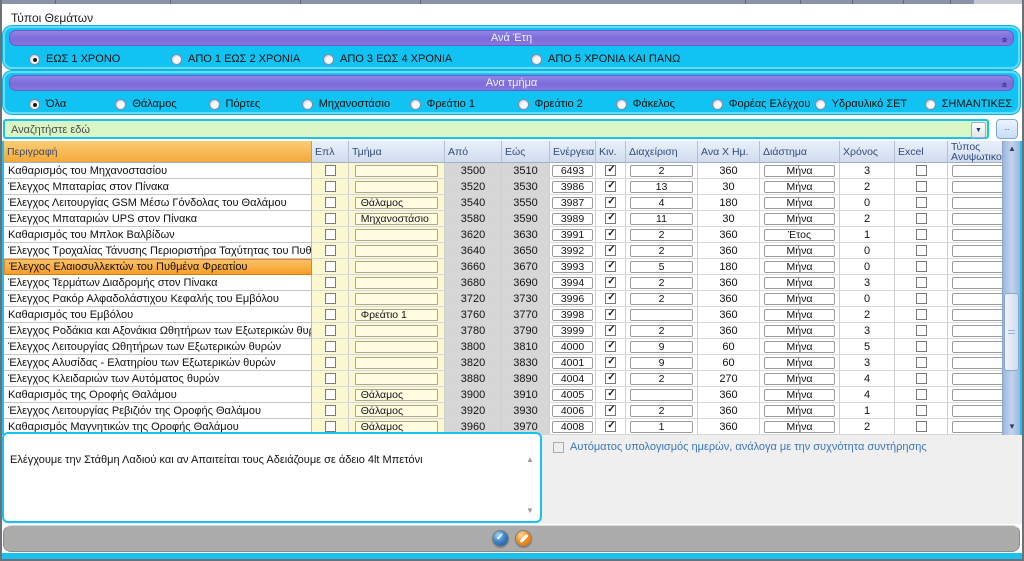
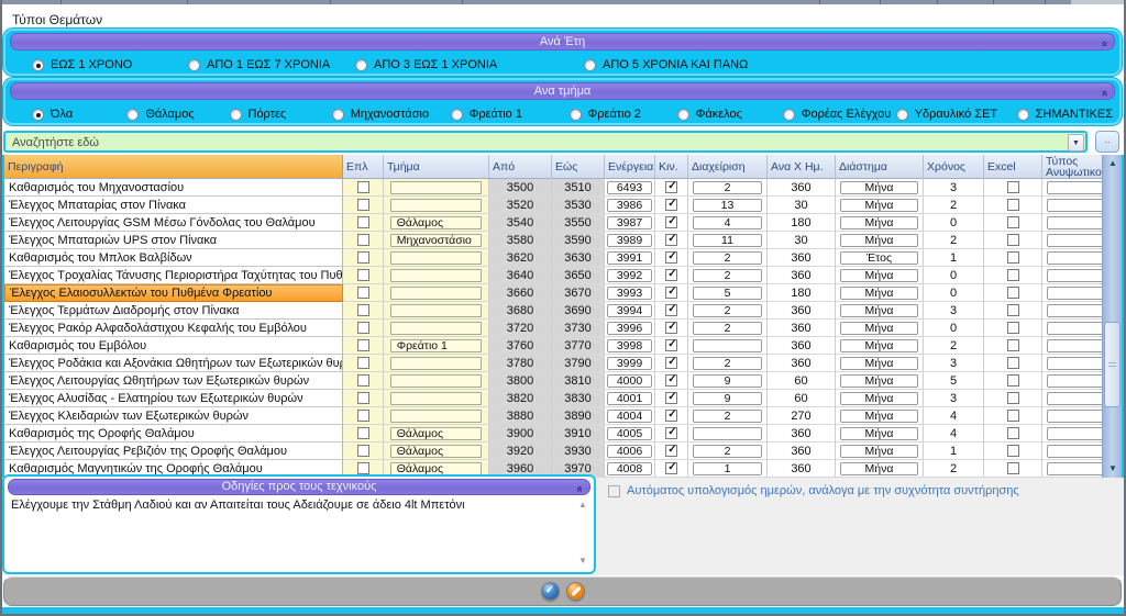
  Τύποι Θεμάτων
  Ανά Έτη
  ΕΩΣ 1 ΧΡΟΝΟ
- ΑΠΟ 1 ΕΩΣ 2 ΧΡΟΝΙΑ
+ ΑΠΟ 1 ΕΩΣ 7 ΧΡΟΝΙΑ
- ΑΠΟ 3 ΕΩΣ 4 ΧΡΟΝΙΑ
+ ΑΠΟ 3 ΕΩΣ 1 ΧΡΟΝΙΑ
  ΑΠΟ 5 ΧΡΟΝΙΑ ΚΑΙ ΠΑΝΩ
  Ανα τμήμα
  Όλα
  Θάλαμος
  Πόρτες
  Μηχανοστάσιο
  Φρεάτιο 1
  Φρεάτιο 2
  Φάκελος
  Φορέας Ελέγχου
  Υδραυλικό ΣΕΤ
  ΣΗΜΑΝΤΙΚΕΣ
  Αναζητήστε εδώ
  ..
  Περιγραφή
  Επλ
  Τμήμα
  Από
  Εώς
  Ενέργεια
  Κιν.
  Διαχείριση
  Ανα Χ Ημ.
  Διάστημα
  Χρόνος
  Excel
  Τύπος Ανυψωτικο
  Καθαρισμός του Μηχανοστασίου
  3500
  3510
  6493
  2
  360
  Μήνα
  3
  Έλεγχος Μπαταρίας στον Πίνακα
  3520
  3530
  3986
  13
  30
  Μήνα
  2
  Έλεγχος Λειτουργίας GSM Μέσω Γόνδολας του Θαλάμου
  Θάλαμος
  3540
  3550
  3987
  4
  180
  Μήνα
  0
  Έλεγχος Μπαταριών UPS στον Πίνακα
  Μηχανοστάσιο
  3580
  3590
  3989
  11
  30
  Μήνα
  2
  Καθαρισμός του Μπλοκ Βαλβίδων
  3620
  3630
  3991
  2
  360
  Έτος
  1
  Έλεγχος Τροχαλίας Τάνυσης Περιοριστήρα Ταχύτητας του Πυθ
  3640
  3650
  3992
  2
  360
  Μήνα
  0
  Έλεγχος Ελαιοσυλλεκτών του Πυθμένα Φρεατίου
  3660
  3670
  3993
  5
  180
  Μήνα
  0
  Έλεγχος Τερμάτων Διαδρομής στον Πίνακα
  3680
  3690
  3994
  2
  360
  Μήνα
  3
  Έλεγχος Ρακόρ Αλφαδολάστιχου Κεφαλής του Εμβόλου
  3720
  3730
  3996
  2
  360
  Μήνα
  0
  Καθαρισμός του Εμβόλου
  Φρεάτιο 1
  3760
  3770
  3998
  360
  Μήνα
  2
  Έλεγχος Ροδάκια και Αξονάκια Ωθητήρων των Εξωτερικών θυ
  3780
  3790
  3999
  2
  360
  Μήνα
  3
  Έλεγχος Λειτουργίας Ωθητήρων των Εξωτερικών θυρών
  3800
  3810
  4000
  9
  60
  Μήνα
  5
  Έλεγχος Αλυσίδας - Ελατηρίου των Εξωτερικών θυρών
  3820
  3830
  4001
  9
  60
  Μήνα
  3
- Έλεγχος Κλειδαριών των Αυτόματος θυρών
+ Έλεγχος Κλειδαριών των Εξωτερικών θυρών
  3880
  3890
  4004
  2
  270
  Μήνα
  4
  Καθαρισμός της Οροφής Θαλάμου
  Θάλαμος
  3900
  3910
  4005
  360
  Μήνα
  4
  Έλεγχος Λειτουργίας Ρεβιζιόν της Οροφής Θαλάμου
  Θάλαμος
  3920
  3930
  4006
  2
  360
  Μήνα
  1
  Καθαρισμός Μαγνητικών της Οροφής Θαλάμου
  Θάλαμος
  3960
  3970
  4008
  1
  360
  Μήνα
  2
  ▲
  ▼
+ Οδηγίες προς τους τεχνικούς
  Ελέγχουμε την Στάθμη Λαδιού και αν Απαιτείται τους Αδειάζουμε σε άδειο 4lt Μπετόνι
  ▲
  ▼
  Αυτόματος υπολογισμός ημερών, ανάλογα με την συχνότητα συντήρησης
